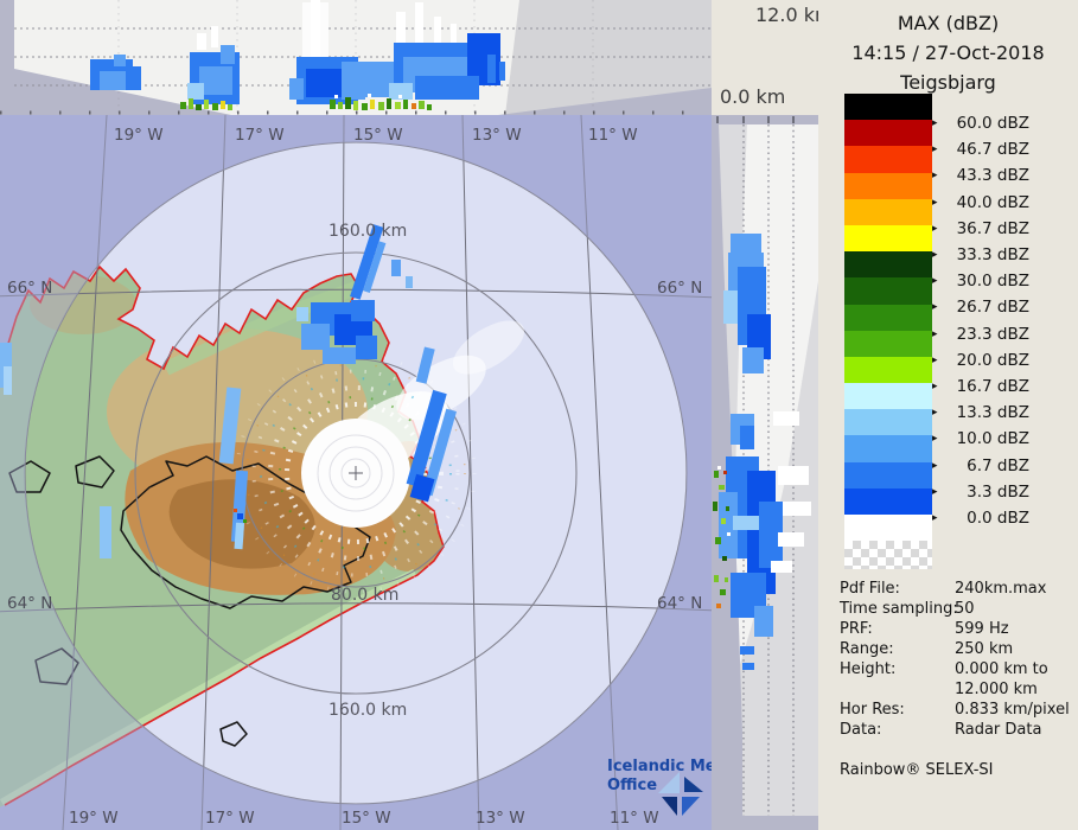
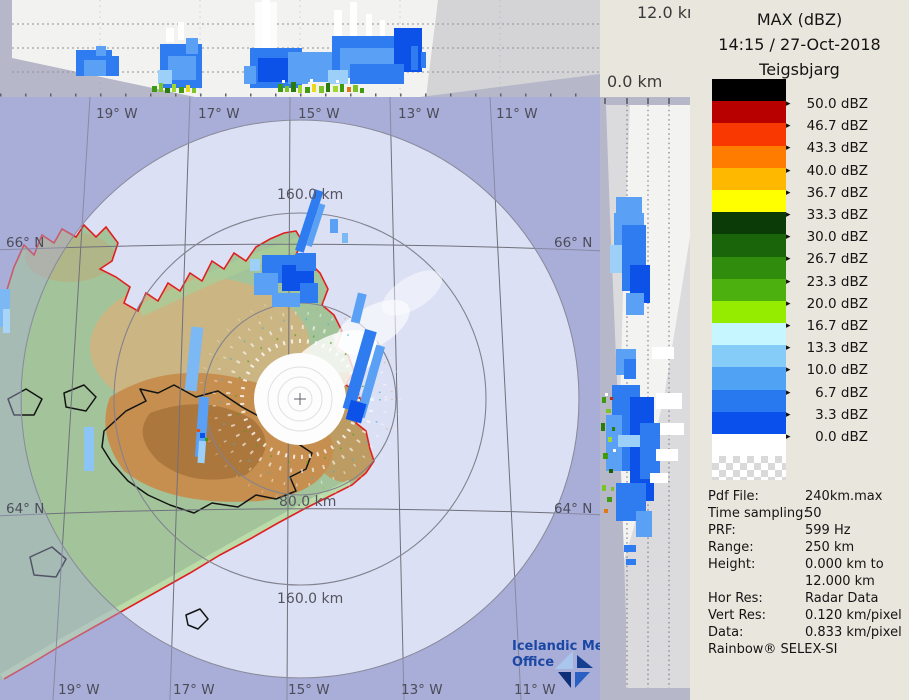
  12.0 k
  0.0 km
  19° W
  17° W
  15° W
  13° W
  11° W
  19° W
  17° W
  15° W
  13° W
  11° W
  66° N
  66° N
  64° N
  64° N
  160.0 km
  80.0 km
  160.0 km
  Icelandic Me
  Office
  MAX (dBZ)
  14:15 / 27-Oct-2018
  Teigsbjarg
  ▸
- 60.0 dBZ
+ 50.0 dBZ
  ▸
  46.7 dBZ
  ▸
  43.3 dBZ
  ▸
  40.0 dBZ
  ▸
  36.7 dBZ
  ▸
  33.3 dBZ
  ▸
  30.0 dBZ
  ▸
  26.7 dBZ
  ▸
  23.3 dBZ
  ▸
  20.0 dBZ
  ▸
  16.7 dBZ
  ▸
  13.3 dBZ
  ▸
  10.0 dBZ
  ▸
  6.7 dBZ
  ▸
  3.3 dBZ
  ▸
  0.0 dBZ
  Pdf File: 240km.max
  Time sampling50
  PRF: 599 Hz
  Range: 250 km
  Height: 0.000 km to
  12.000 km
- Hor Res: 0.833 km/pixel
+ Hor Res: Radar Data
+ Vert Res: 0.120 km/pixel
- Data: Radar Data
+ Data: 0.833 km/pixel
  Rainbow® SELEX-SI
